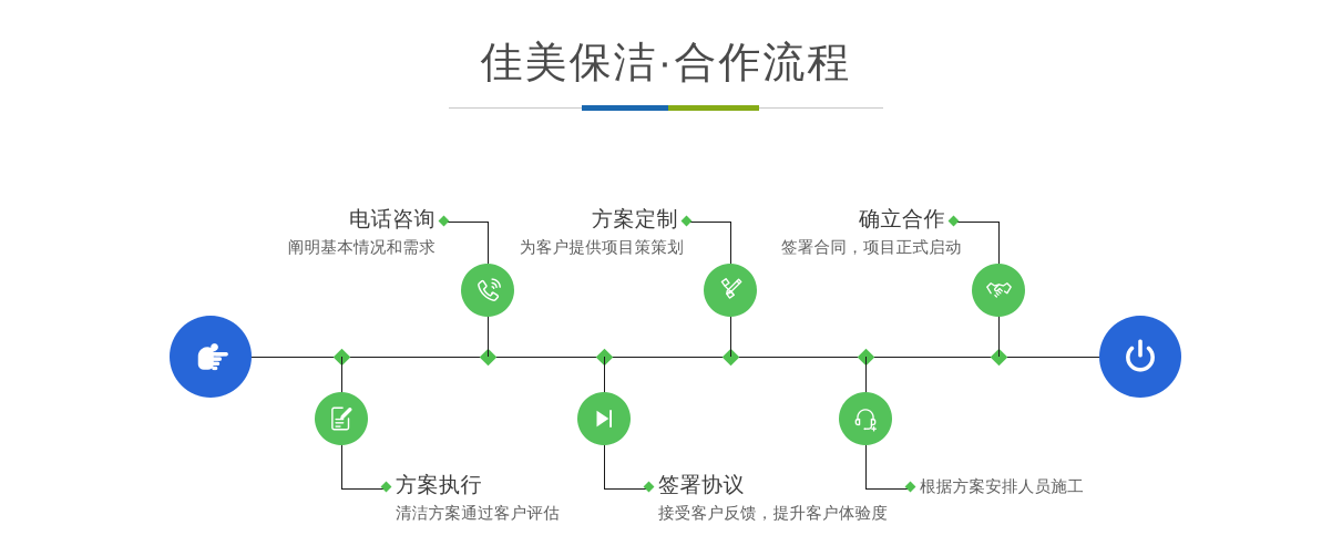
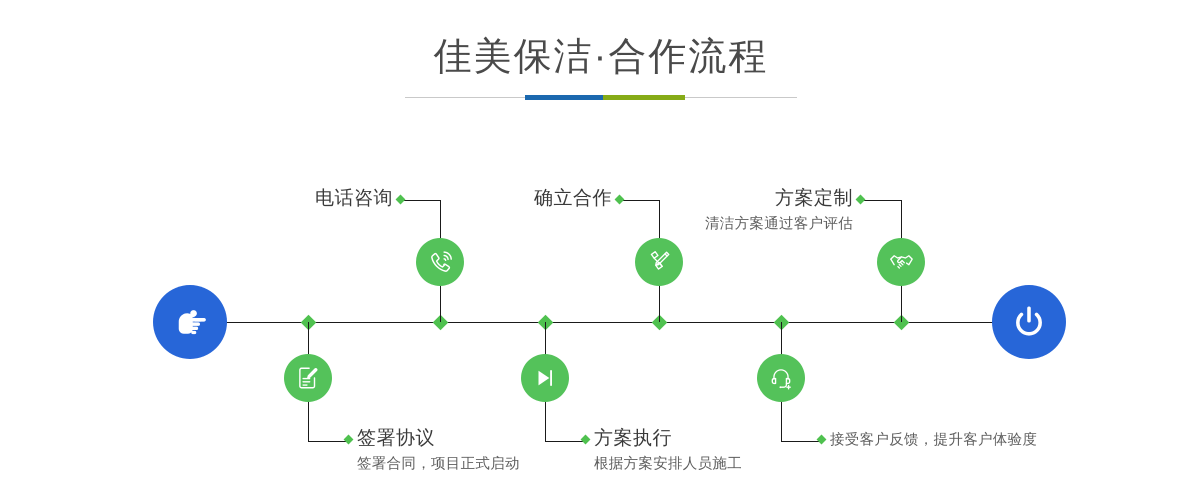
  佳美保洁·合作流程
- 方案执行
+ 签署协议
- 清洁方案通过客户评估
+ 签署合同，项目正式启动
  电话咨询
- 阐明基本情况和需求
- 签署协议
+ 方案执行
- 接受客户反馈，提升客户体验度
+ 根据方案安排人员施工
- 方案定制
+ 确立合作
- 为客户提供项目策策划
- 根据方案安排人员施工
+ 接受客户反馈，提升客户体验度
- 确立合作
+ 方案定制
- 签署合同，项目正式启动
+ 清洁方案通过客户评估
